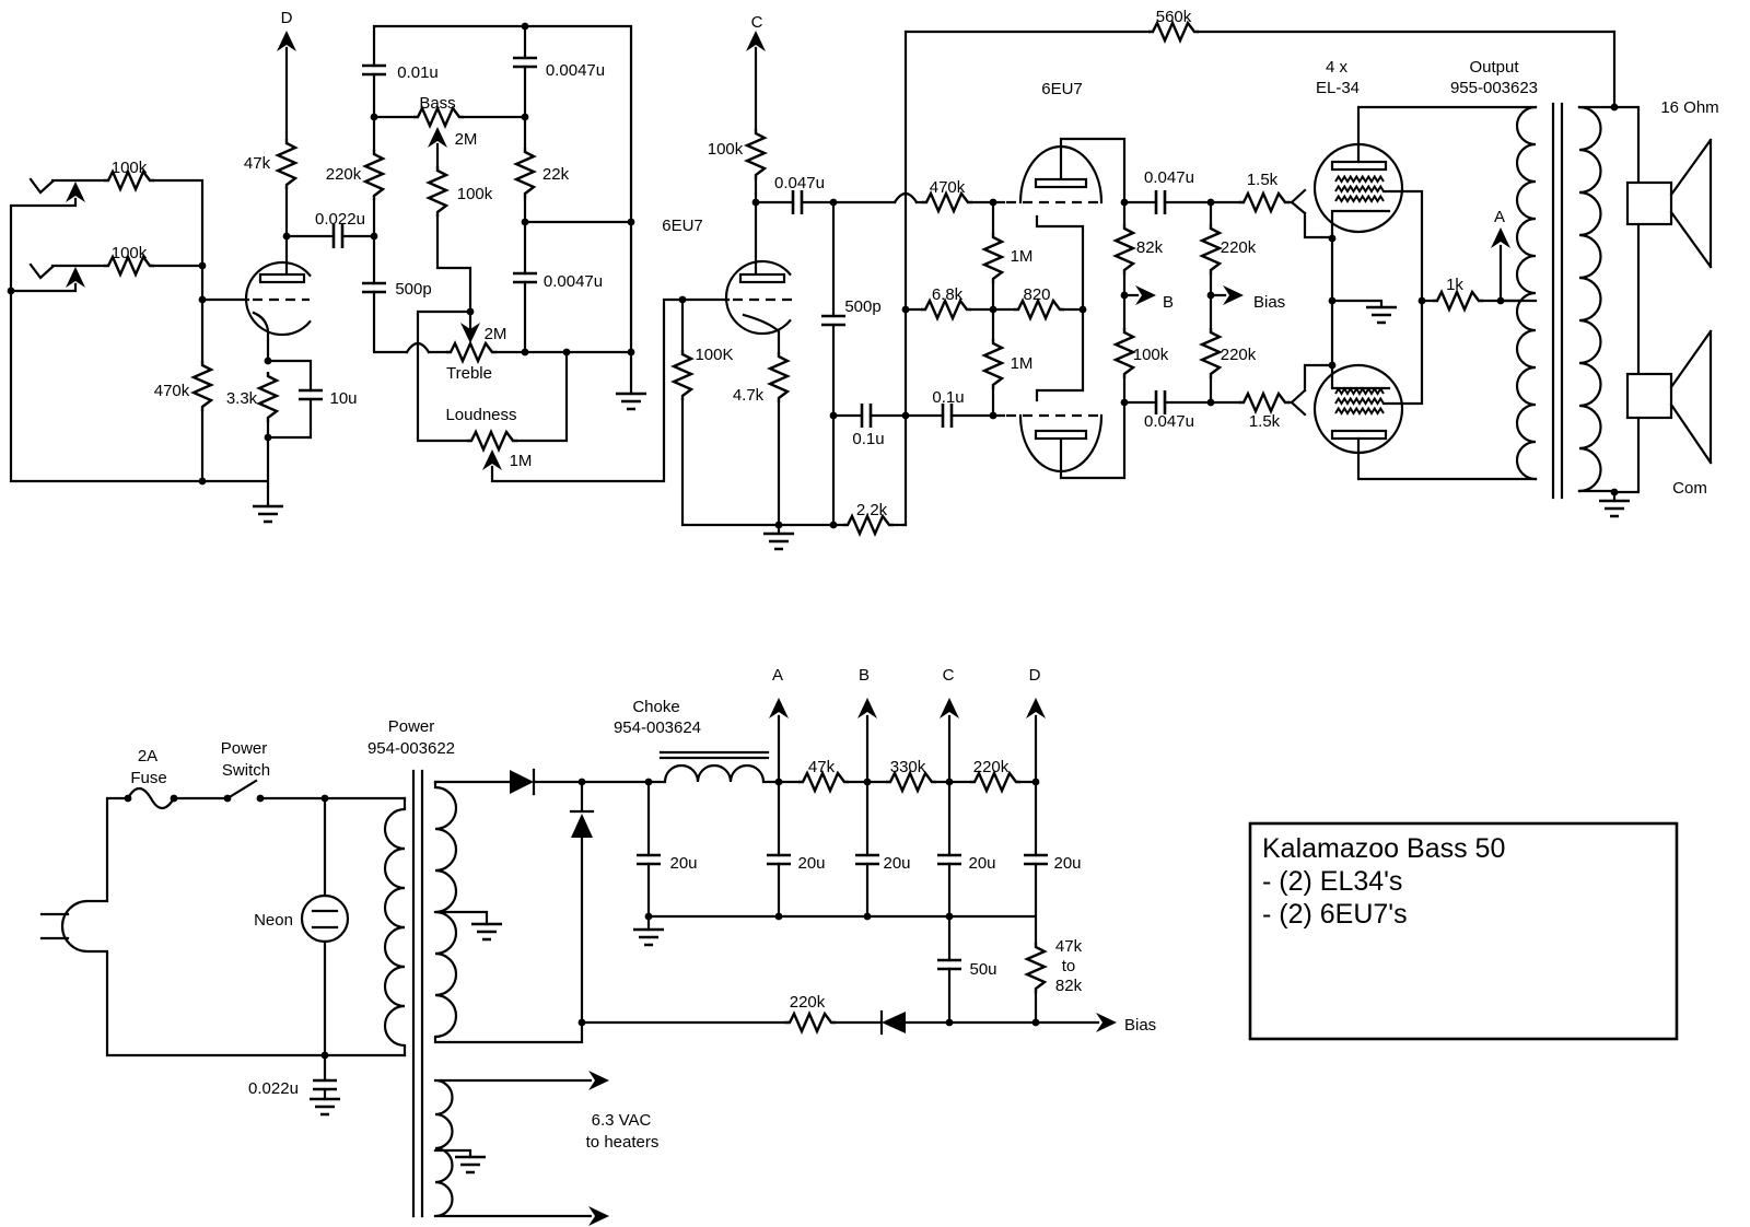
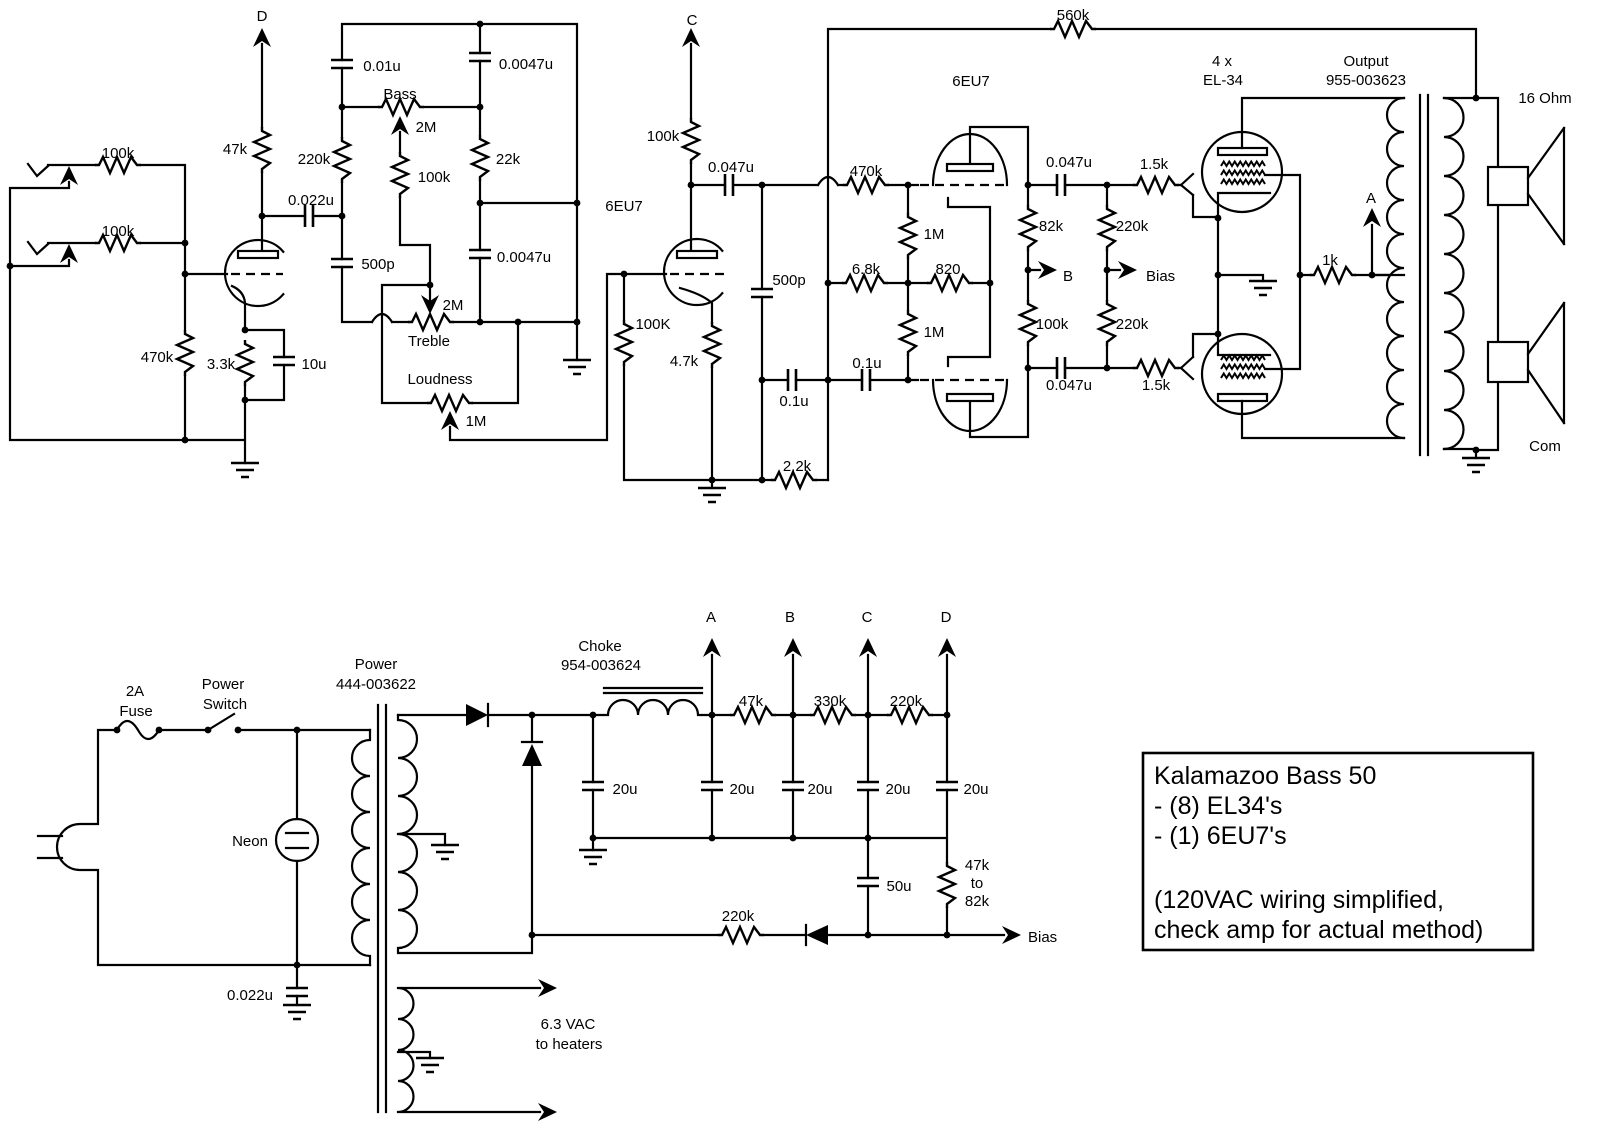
  100k
  100k
  470k
  3.3k
  10u
  47k
  D
  0.022u
  0.01u
  0.0047u
  Bass
  2M
  100k
  22k
  500p
  0.0047u
  Treble
  2M
  220k
  Loudness
  1M
  6EU7
  C
  100k
  0.047u
  100K
  4.7k
  500p
  0.1u
  0.1u
  2.2k
  6EU7
  470k
  1M
  1M
  6.8k
  820
  82k
  100k
  B
  Bias
  220k
  220k
  0.047u
  0.047u
  560k
  4 x
  EL-34
  1.5k
  1.5k
  1k
  A
  Output
  955-003623
  16 Ohm
  Com
  2A
  Fuse
  Power
  Switch
  Neon
  0.022u
  Power
- 954-003622
+ 444-003622
  Choke
  954-003624
  A
  B
  C
  D
  47k
  330k
  220k
  20u
  20u
  20u
  20u
  20u
  50u
  47k
  to
  82k
  220k
  Bias
  6.3 VAC
  to heaters
  Kalamazoo Bass 50
- - (2) EL34's
+ - (8) EL34's
- - (2) 6EU7's
+ - (1) 6EU7's
+ (120VAC wiring simplified,
+ check amp for actual method)
